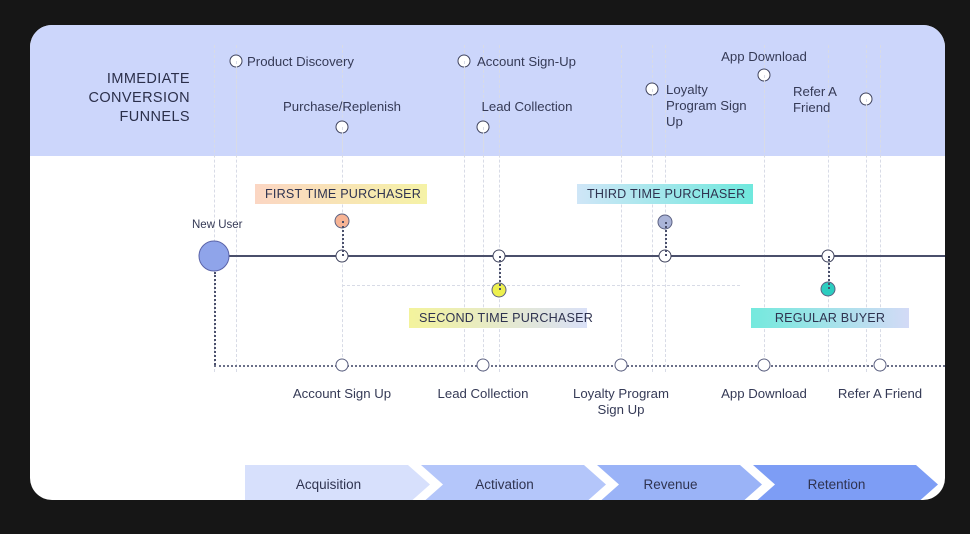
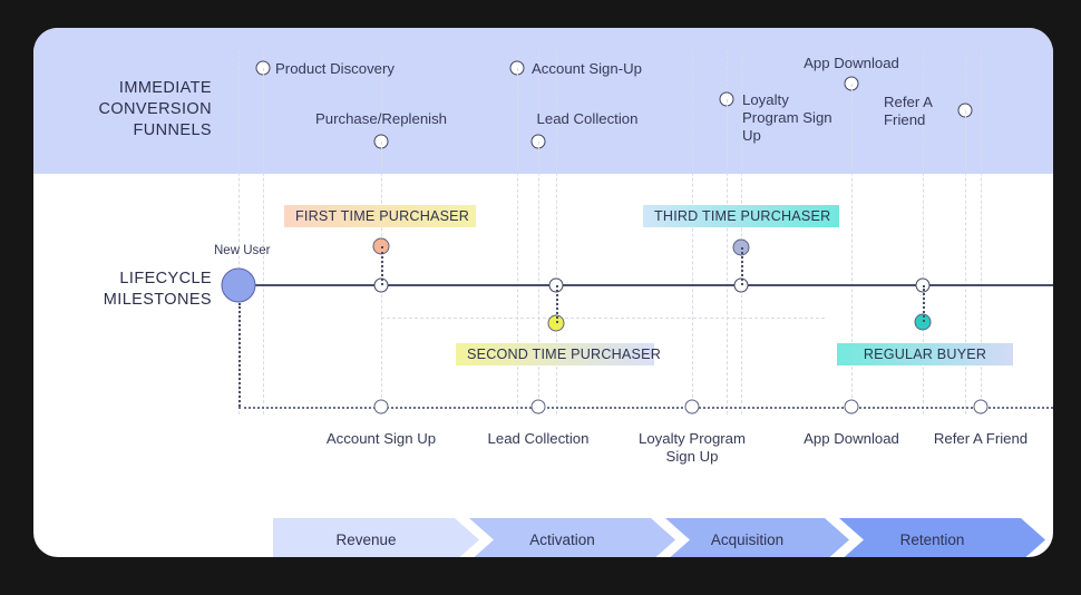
  IMMEDIATE CONVERSION FUNNELS
+ LIFECYCLE MILESTONES
  Product Discovery
  Purchase/Replenish
  Account Sign-Up
  Lead Collection
  Loyalty
  Program Sign
  Up
  App Download
  Refer A
  Friend
  New User
  FIRST TIME PURCHASER
  SECOND TIME PURCHASER
  THIRD TIME PURCHASER
  REGULAR BUYER
  Account Sign Up
  Lead Collection
  Loyalty Program
  Sign Up
  App Download
  Refer A Friend
- Acquisition
+ Revenue
  Activation
- Revenue
+ Acquisition
  Retention
